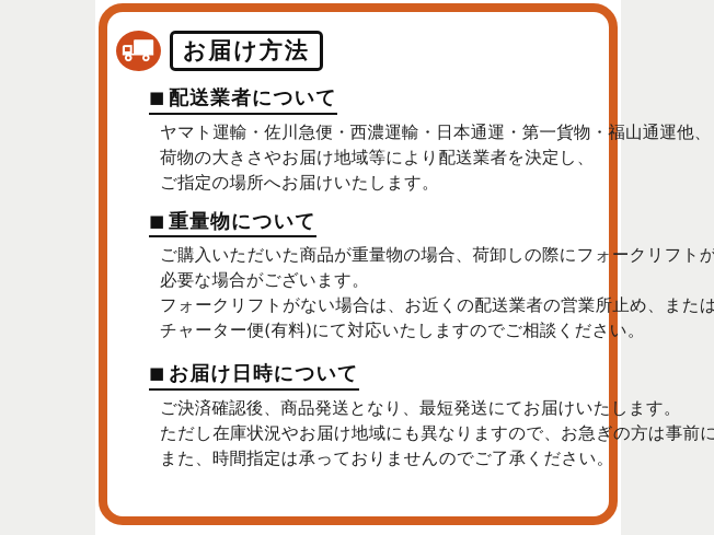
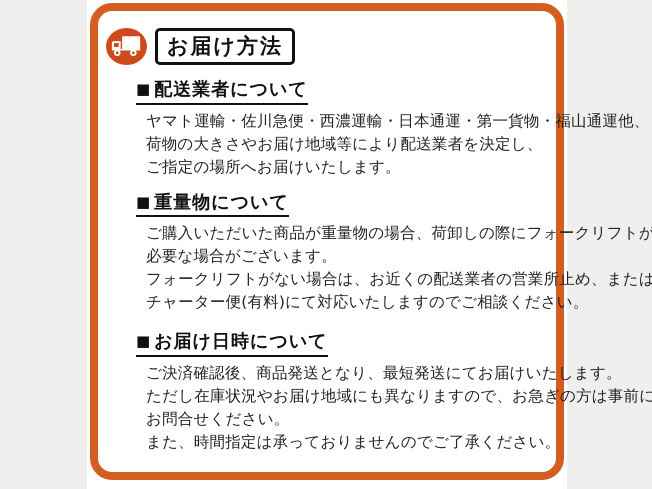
  お届け方法
  ■ 配送業者について
  ヤマト運輸・佐川急便・西濃運輸・日本通運・第一貨物・福山通運他、
  荷物の大きさやお届け地域等により配送業者を決定し、
  ご指定の場所へお届けいたします。
  ■ 重量物について
  ご購入いただいた商品が重量物の場合、荷卸しの際にフォークリフトが
  必要な場合がございます。
  フォークリフトがない場合は、お近くの配送業者の営業所止め、または
  チャーター便(有料)にて対応いたしますのでご相談ください。
  ■ お届け日時について
  ご決済確認後、商品発送となり、最短発送にてお届けいたします。
  ただし在庫状況やお届け地域にも異なりますので、お急ぎの方は事前に
+ お問合せください。
  また、時間指定は承っておりませんのでご了承ください。
